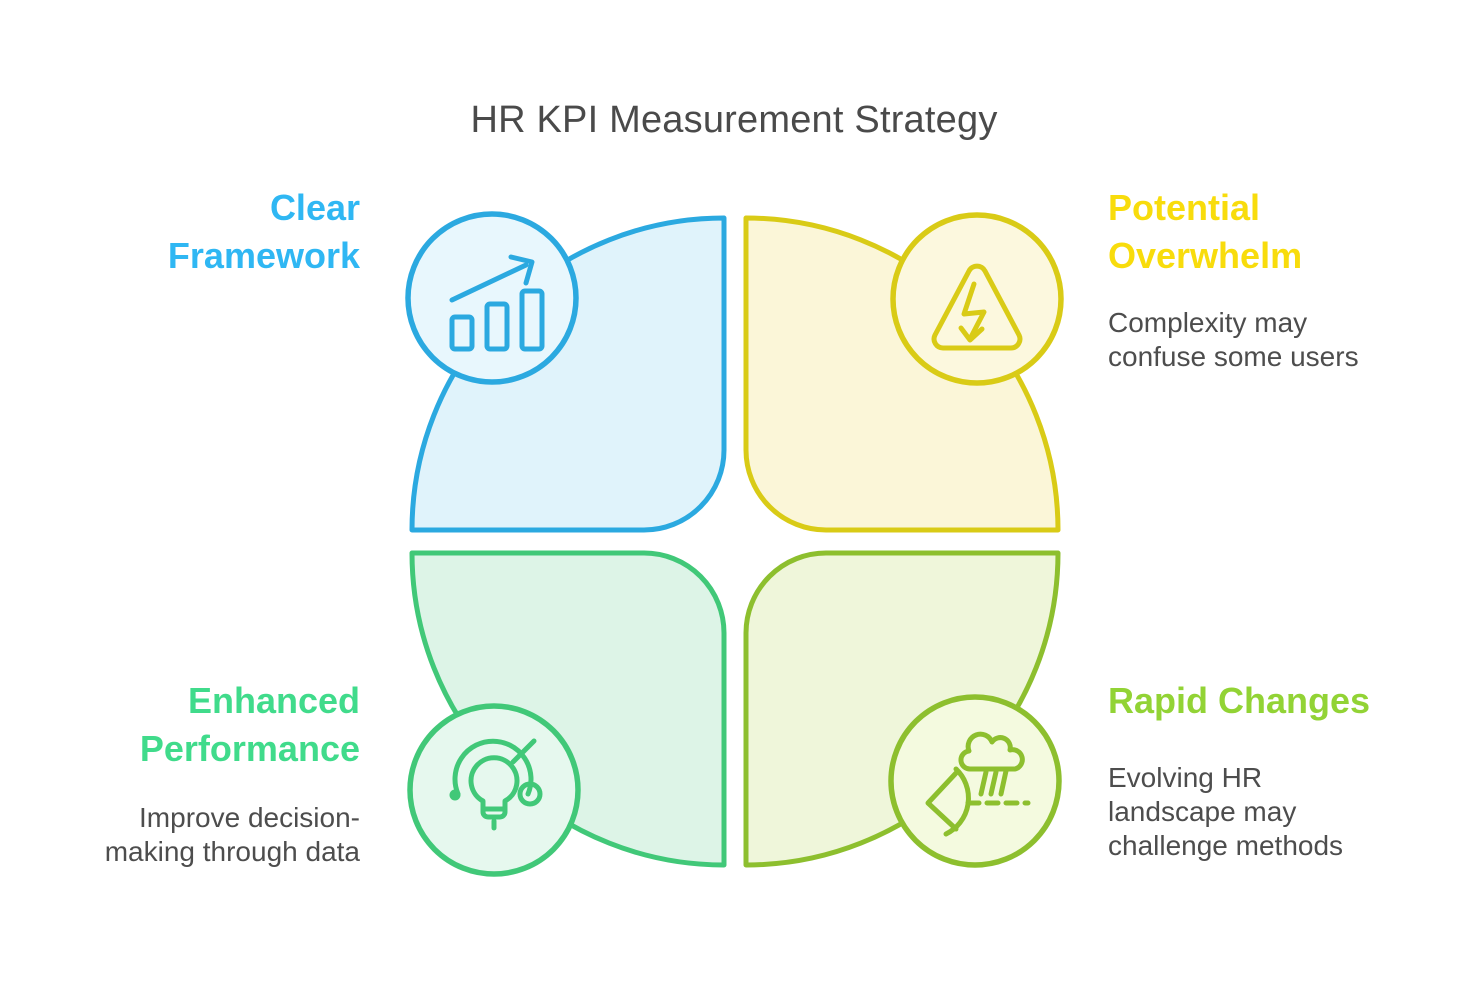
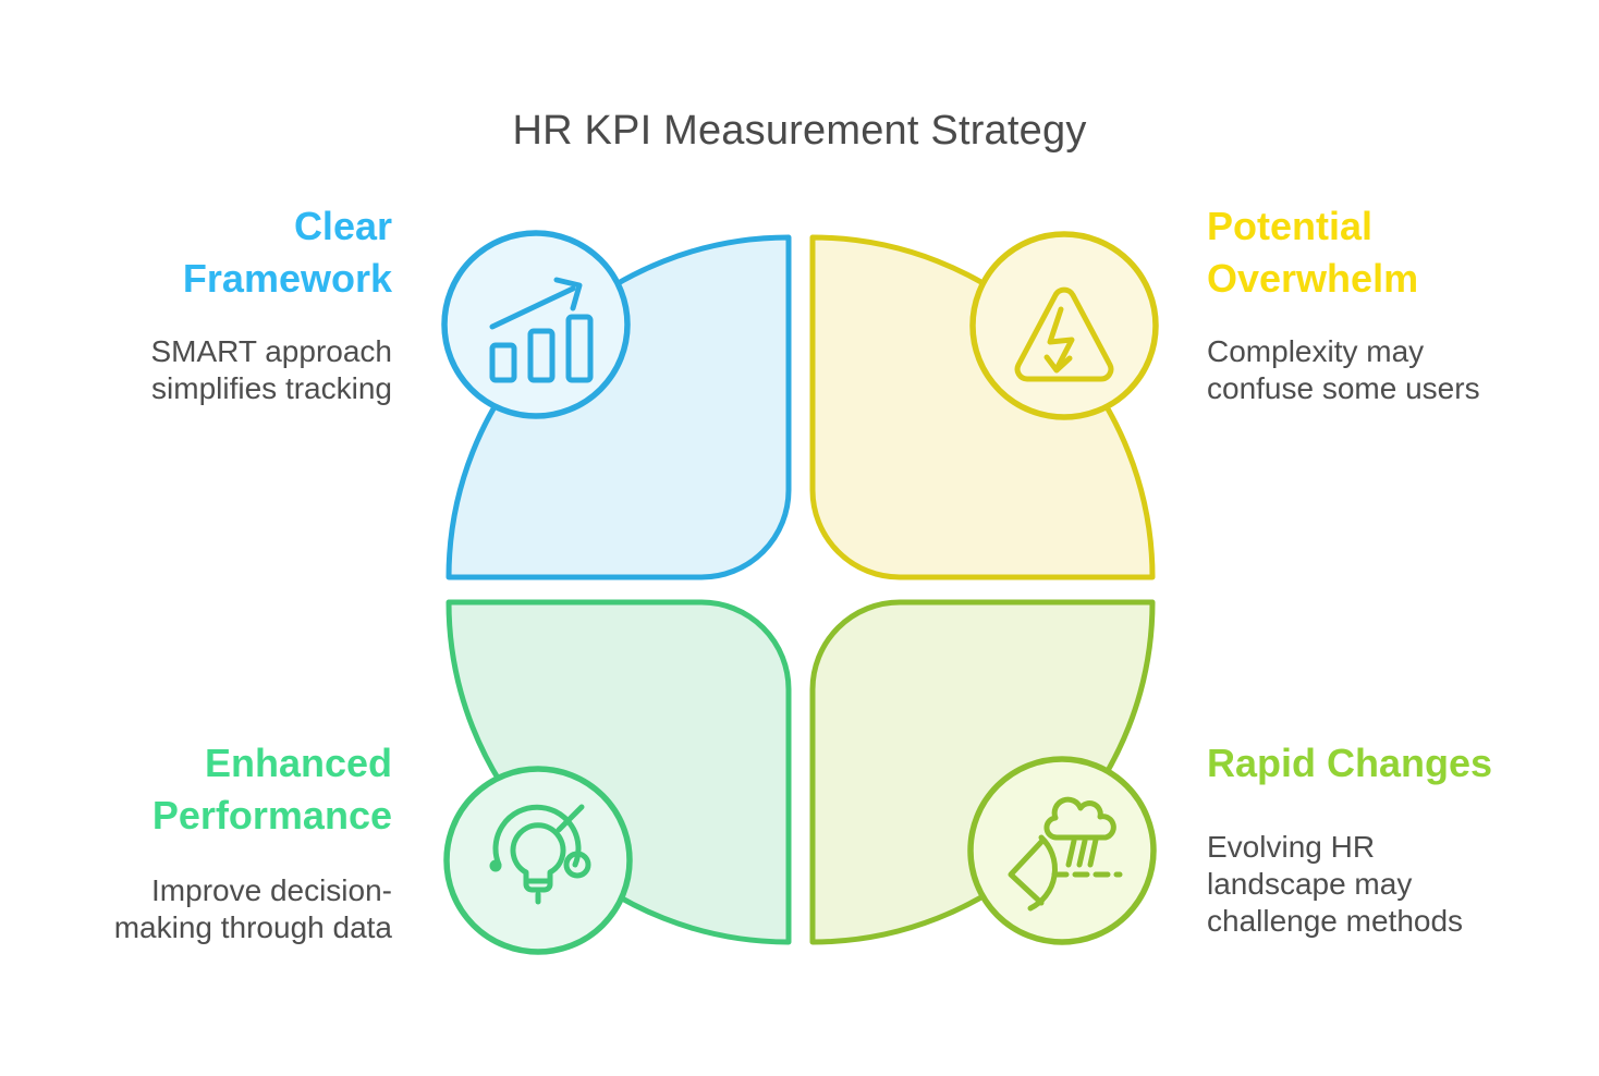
  HR KPI Measurement Strategy
  Clear
  Framework
+ SMART approach
+ simplifies tracking
  Potential
  Overwhelm
  Complexity may
  confuse some users
  Enhanced
  Performance
  Improve decision-
  making through data
  Rapid Changes
  Evolving HR
  landscape may
  challenge methods
